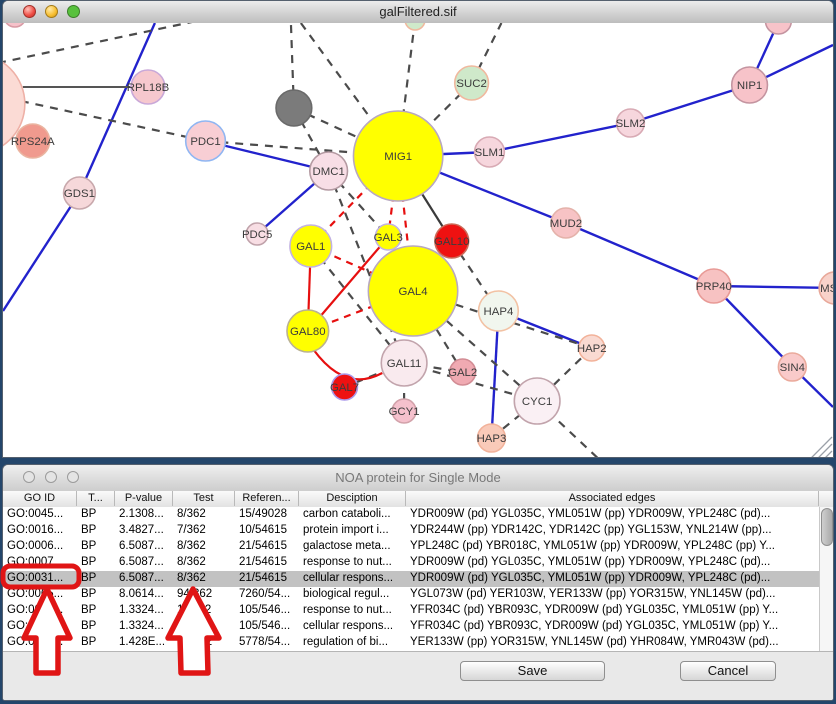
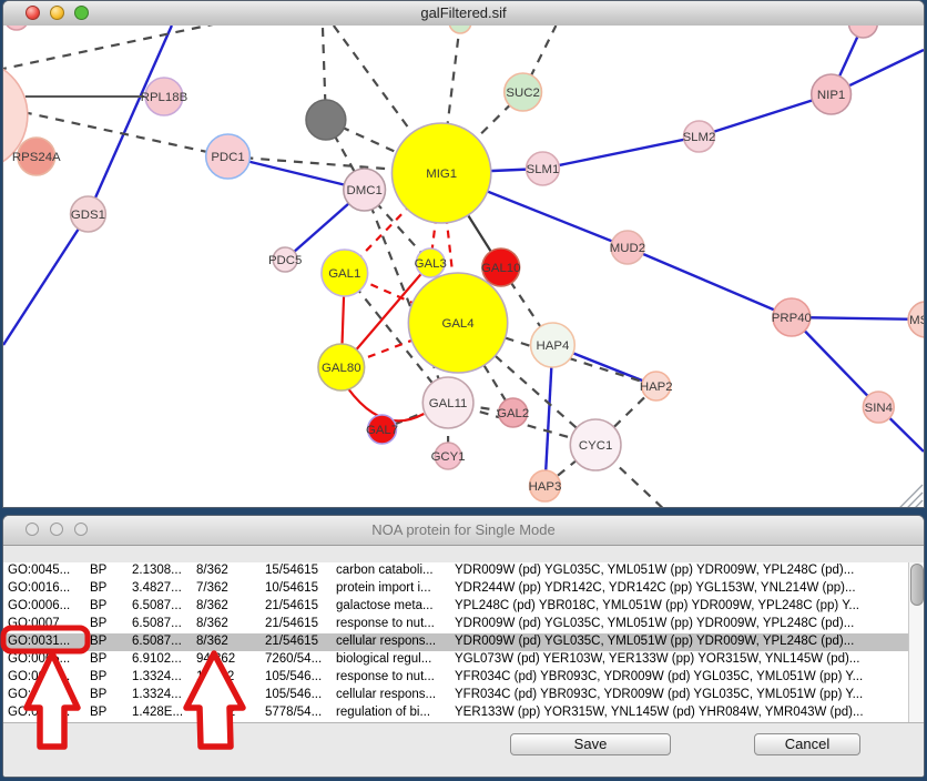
  galFiltered.sif
  RPL18B
  RPS24A
  GDS1
  PDC1
  MIG1
  SUC2
  SLM1
  SLM2
  NIP1
  MUD2
  PDC5
  DMC1
  GAL1
  GAL3
  GAL10
  GAL4
  GAL80
  HAP4
  GAL11
  GAL2
  GAL7
  GCY1
  CYC1
  HAP3
  HAP2
  PRP40
  SIN4
  NOA protein for Single Mode
- GO ID T... P-value Test Referen... Desciption Associated edges
- GO:0045... BP 2.1308... 8/362 15/49028 carbon cataboli... YDR009W (pd) YGL035C, YML051W (pp) YDR009W, YPL248C (pd)...
+ GO:0045... BP 2.1308... 8/362 15/54615 carbon cataboli... YDR009W (pd) YGL035C, YML051W (pp) YDR009W, YPL248C (pd)...
  GO:0016... BP 3.4827... 7/362 10/54615 protein import i... YDR244W (pp) YDR142C, YDR142C (pp) YGL153W, YNL214W (pp)...
  GO:0006... BP 6.5087... 8/362 21/54615 galactose meta... YPL248C (pd) YBR018C, YML051W (pp) YDR009W, YPL248C (pp) Y...
  GO:0007... BP 6.5087... 8/362 21/54615 response to nut... YDR009W (pd) YGL035C, YML051W (pp) YDR009W, YPL248C (pd)...
  GO:0031... BP 6.5087... 8/362 21/54615 cellular respons... YDR009W (pd) YGL035C, YML051W (pp) YDR009W, YPL248C (pd)...
- GO:00... BP 8.0614... 9462 7260/54... biological regul... YGL073W (pd) YER103W, YER133W (pp) YOR315W, YNL145W (pd)...
+ GO:00... BP 6.9102... 9462 7260/54... biological regul... YGL073W (pd) YER103W, YER133W (pp) YOR315W, YNL145W (pd)...
  GO:0. BP 1.3324... 2 105/546... response to nut... YFR034C (pd) YBR093C, YDR009W (pd) YGL035C, YML051W (pp) Y...
  GO: BP 1.3324... 105/546... cellular respons... YFR034C (pd) YBR093C, YDR009W (pd) YGL035C, YML051W (pp) Y...
  GO:0. BP 1.428E... 5778/54... regulation of bi... YER133W (pp) YOR315W, YNL145W (pd) YHR084W, YMR043W (pd)...
  Save
  Cancel
